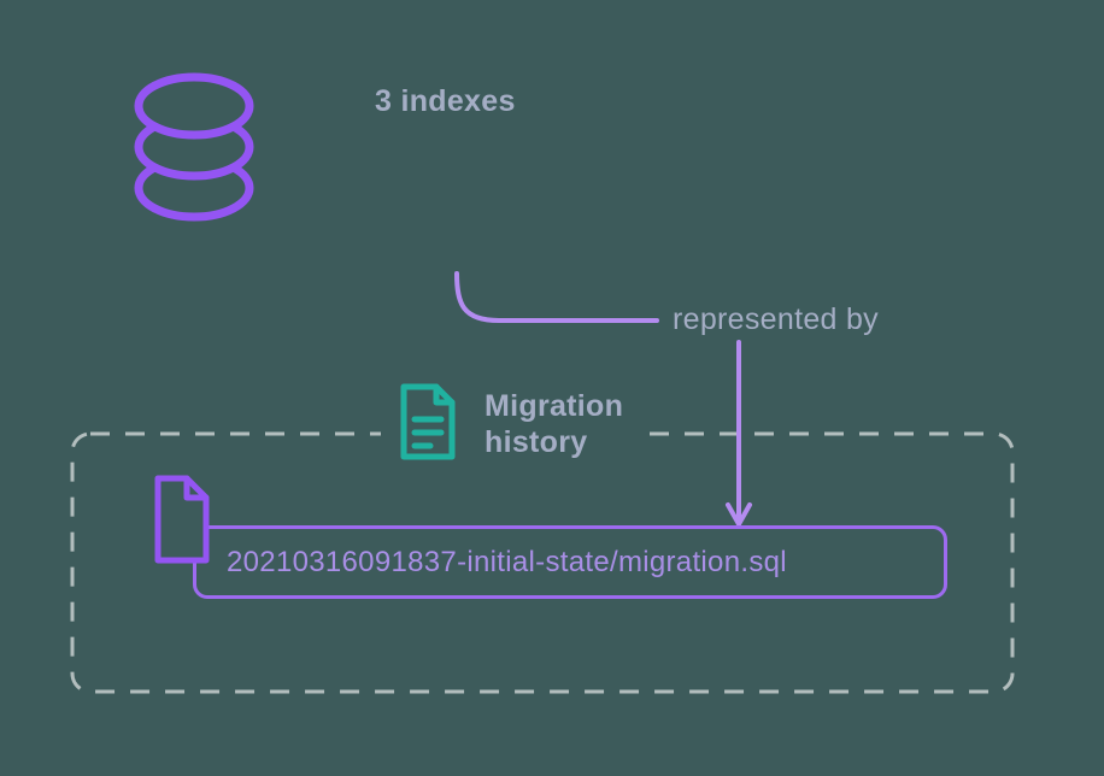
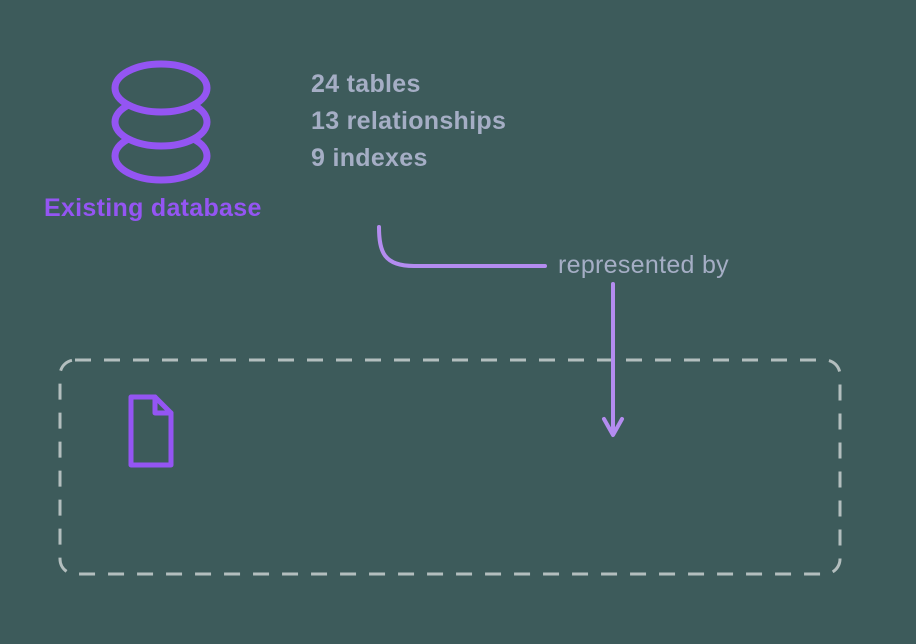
+ Existing database
+ 24 tables
+ 13 relationships
- 3 indexes
+ 9 indexes
- Migration
- history
- 20210316091837-initial-state/migration.sql
  represented by
